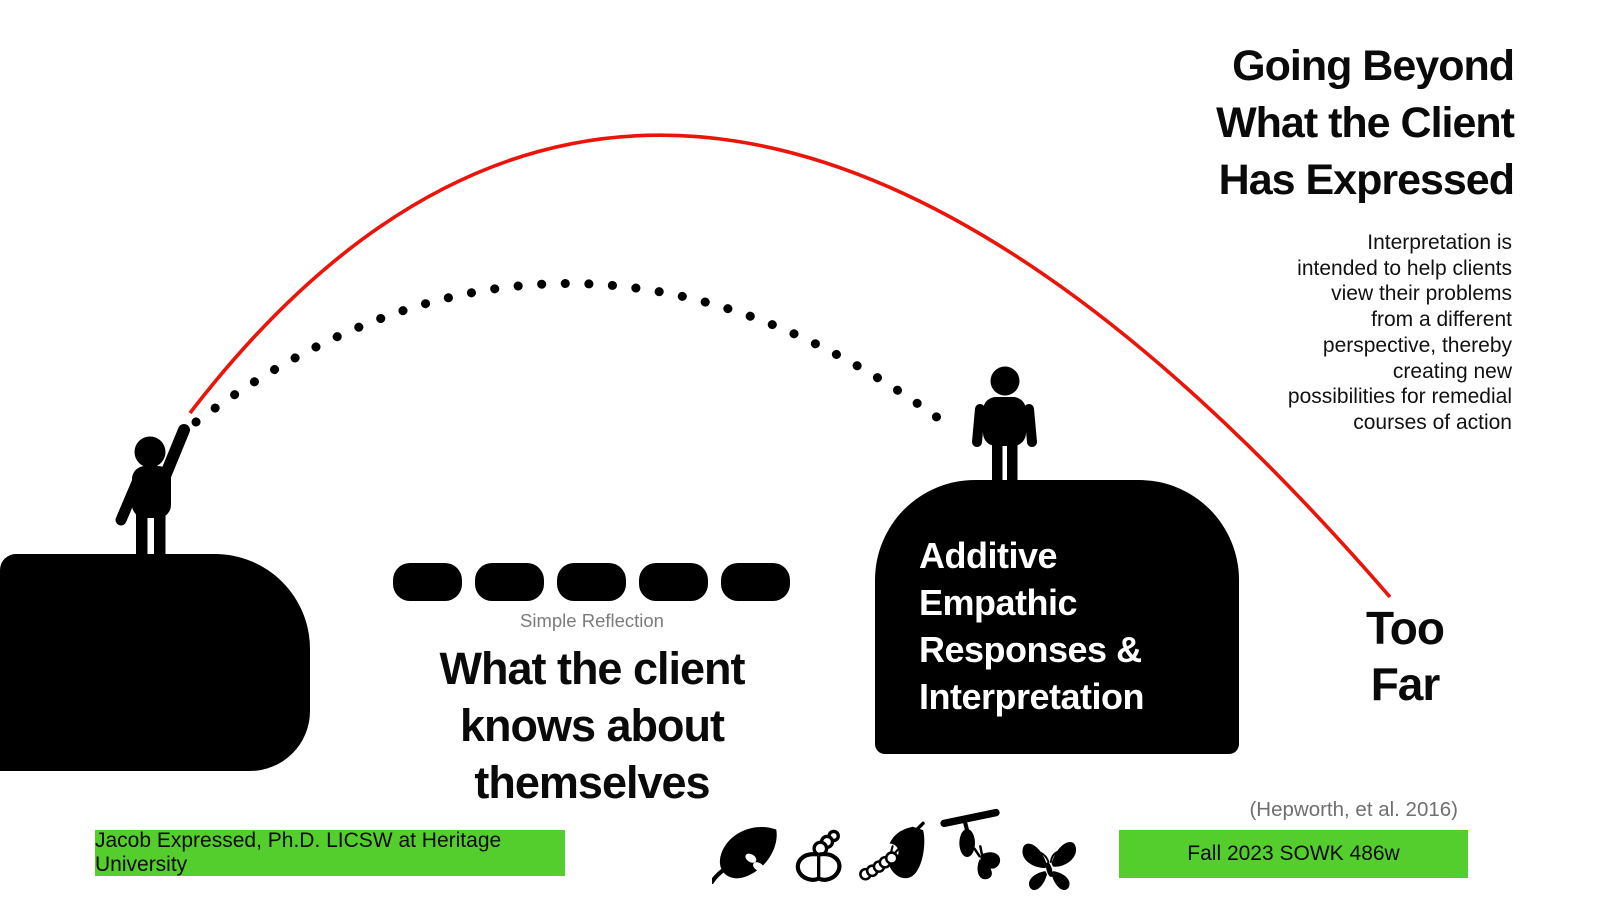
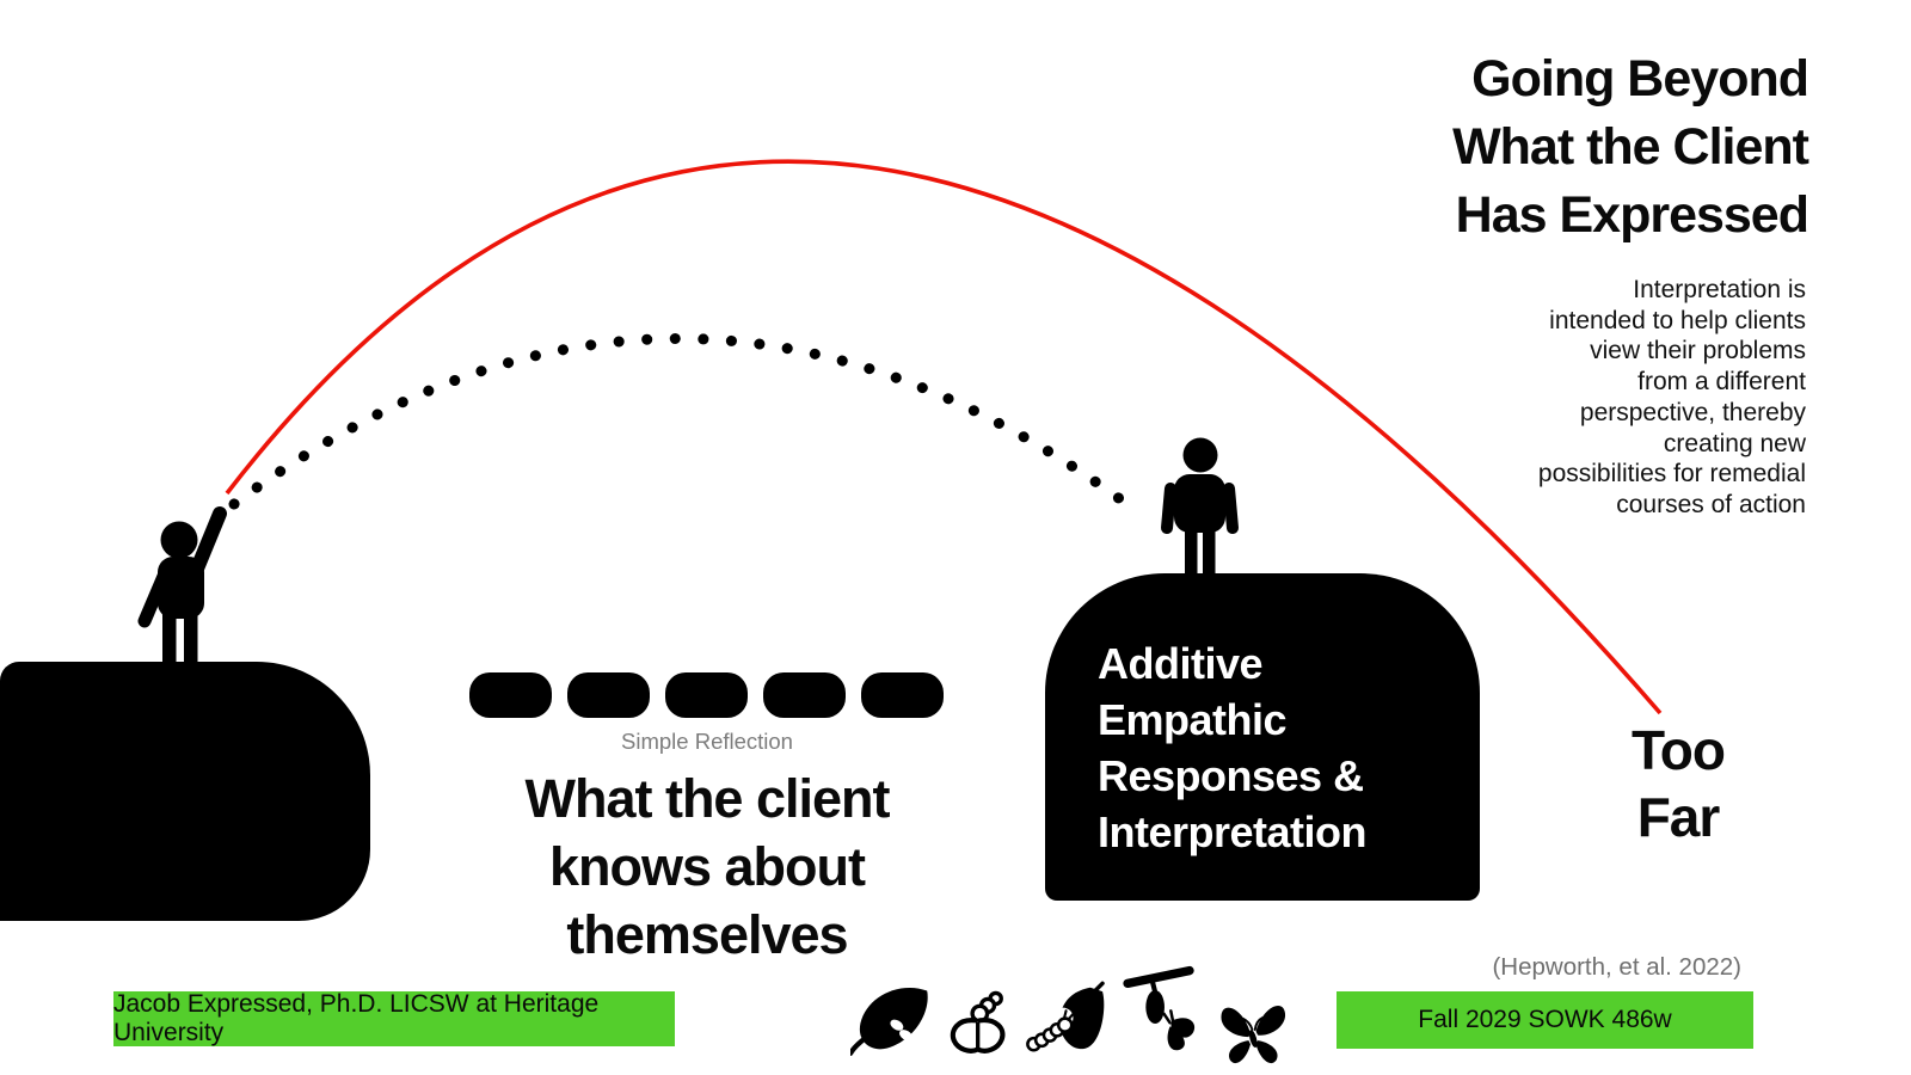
  Going Beyond
  What the Client
  Has Expressed
  Interpretation is
  intended to help clients
  view their problems
  from a different
  perspective, thereby
  creating new
  possibilities for remedial
  courses of action
  Additive
  Empathic
  Responses &
  Interpretation
  Simple Reflection
  What the client
  knows about
  themselves
  Too
  Far
- (Hepworth, et al. 2016)
+ (Hepworth, et al. 2022)
  Jacob Expressed, Ph.D. LICSW at Heritage University
- Fall 2023 SOWK 486w
+ Fall 2029 SOWK 486w
